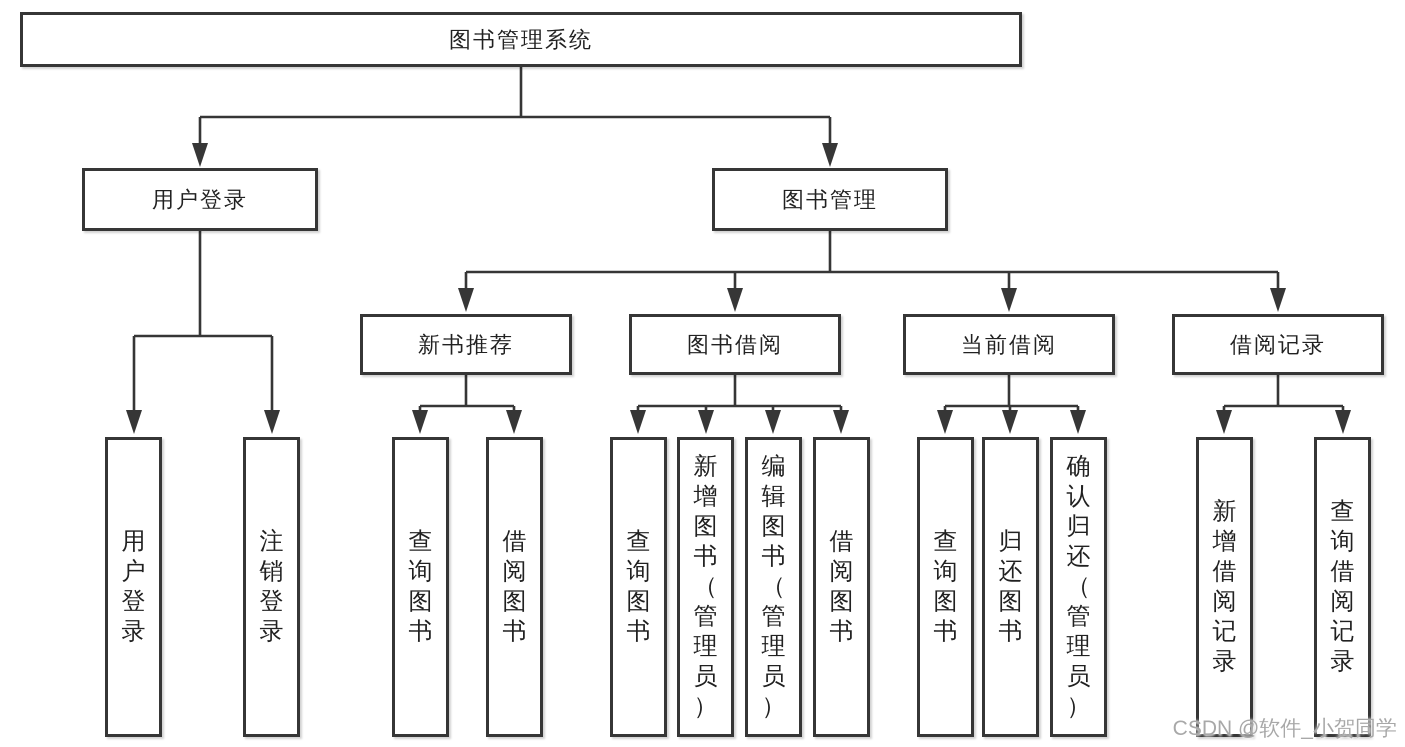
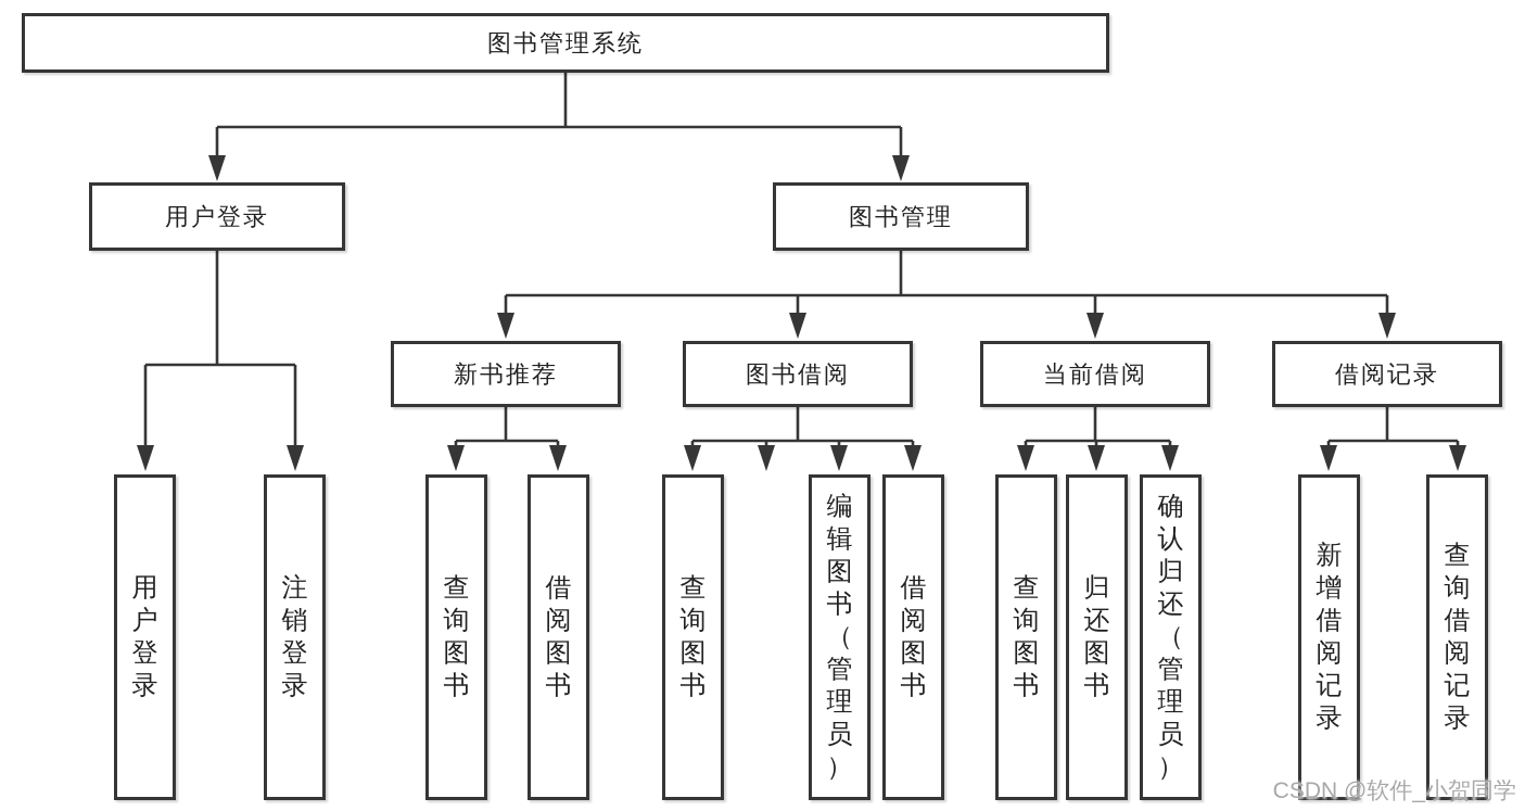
  图书管理系统
  用户登录
  图书管理
  新书推荐
  图书借阅
  当前借阅
  借阅记录
  用户登录
  注销登录
  查询图书
  借阅图书
  查询图书
- 新增图书（管理员）
  编辑图书（管理员）
  借阅图书
  查询图书
  归还图书
  确认归还（管理员）
  新增借阅记录
  查询借阅记录
  CSDN @软件_小贺同学
